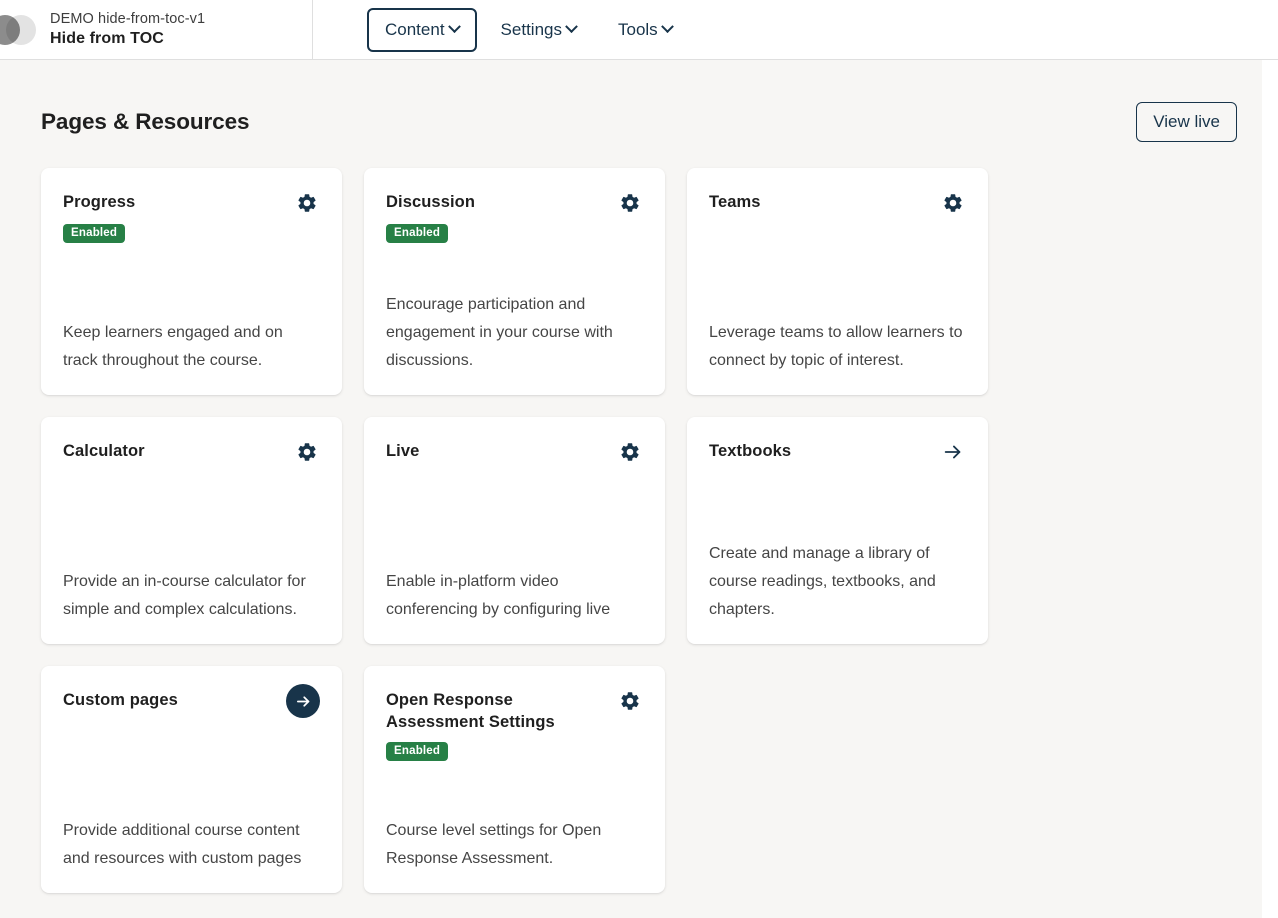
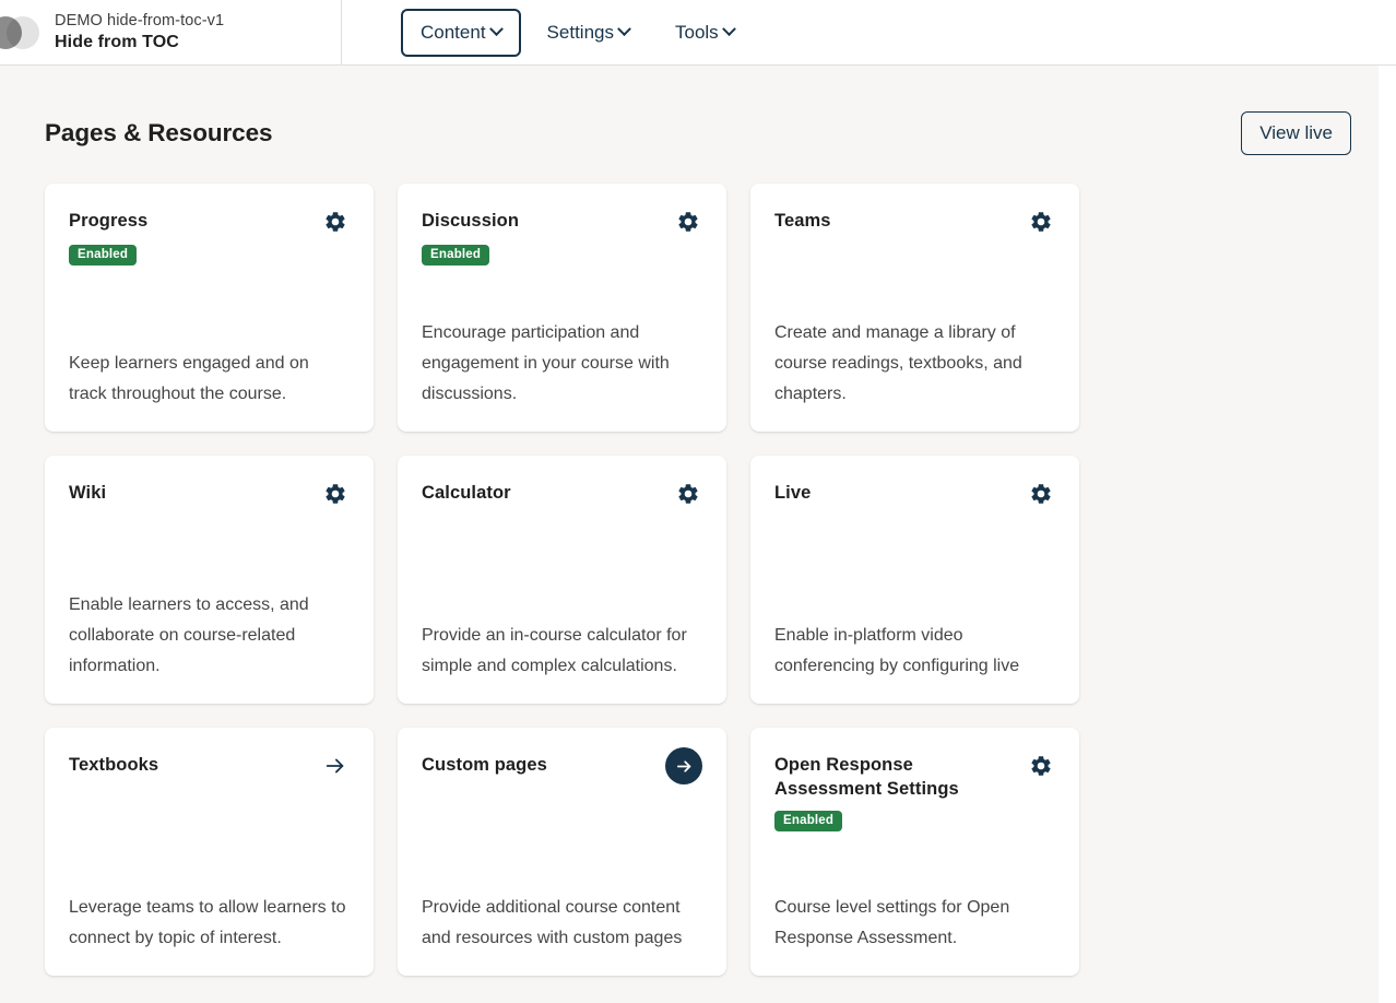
  DEMO hide-from-toc-v1
  Hide from TOC
  Content
  Settings
  Tools
  Pages & Resources
  View live
  Progress
  Enabled
  Keep learners engaged and on track throughout the course.
  Discussion
  Enabled
  Encourage participation and engagement in your course with discussions.
  Teams
- Leverage teams to allow learners to connect by topic of interest.
+ Create and manage a library of course readings, textbooks, and chapters.
+ Wiki
+ Enable learners to access, and collaborate on course-related information.
  Calculator
  Provide an in-course calculator for simple and complex calculations.
  Live
  Enable in-platform video conferencing by configuring live
  Textbooks
- Create and manage a library of course readings, textbooks, and chapters.
+ Leverage teams to allow learners to connect by topic of interest.
  Custom pages
  Provide additional course content and resources with custom pages
  Open Response Assessment Settings
  Enabled
  Course level settings for Open Response Assessment.
